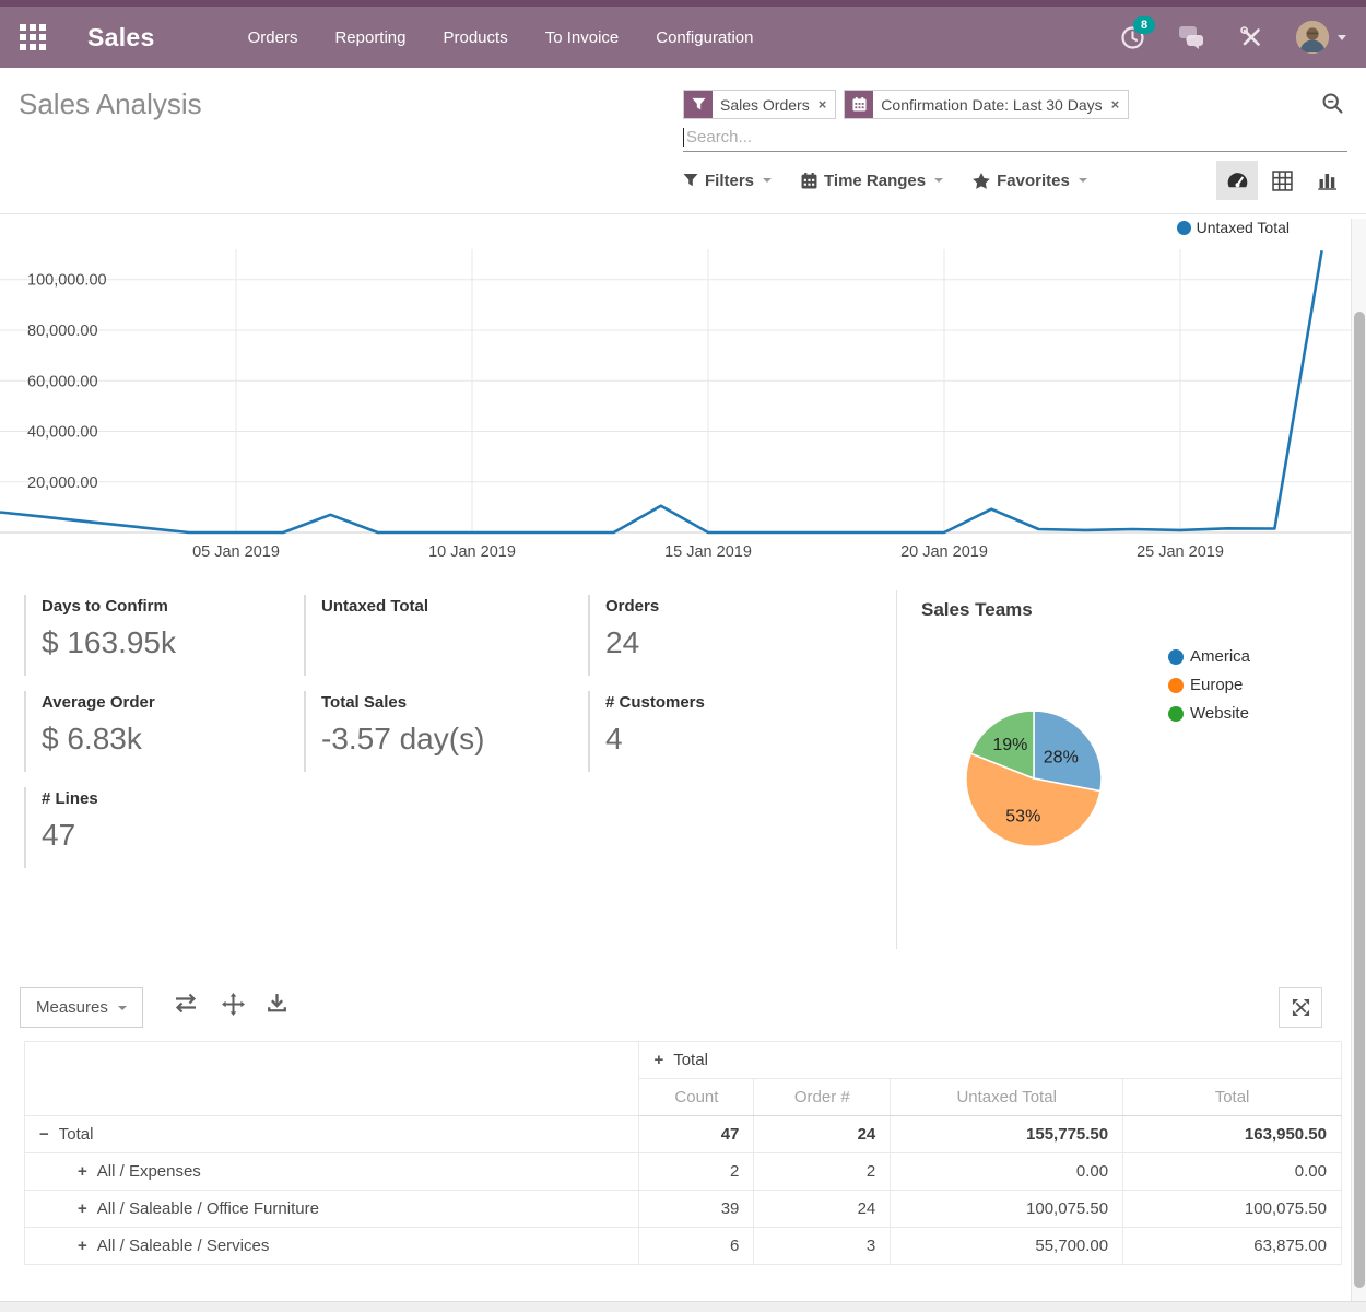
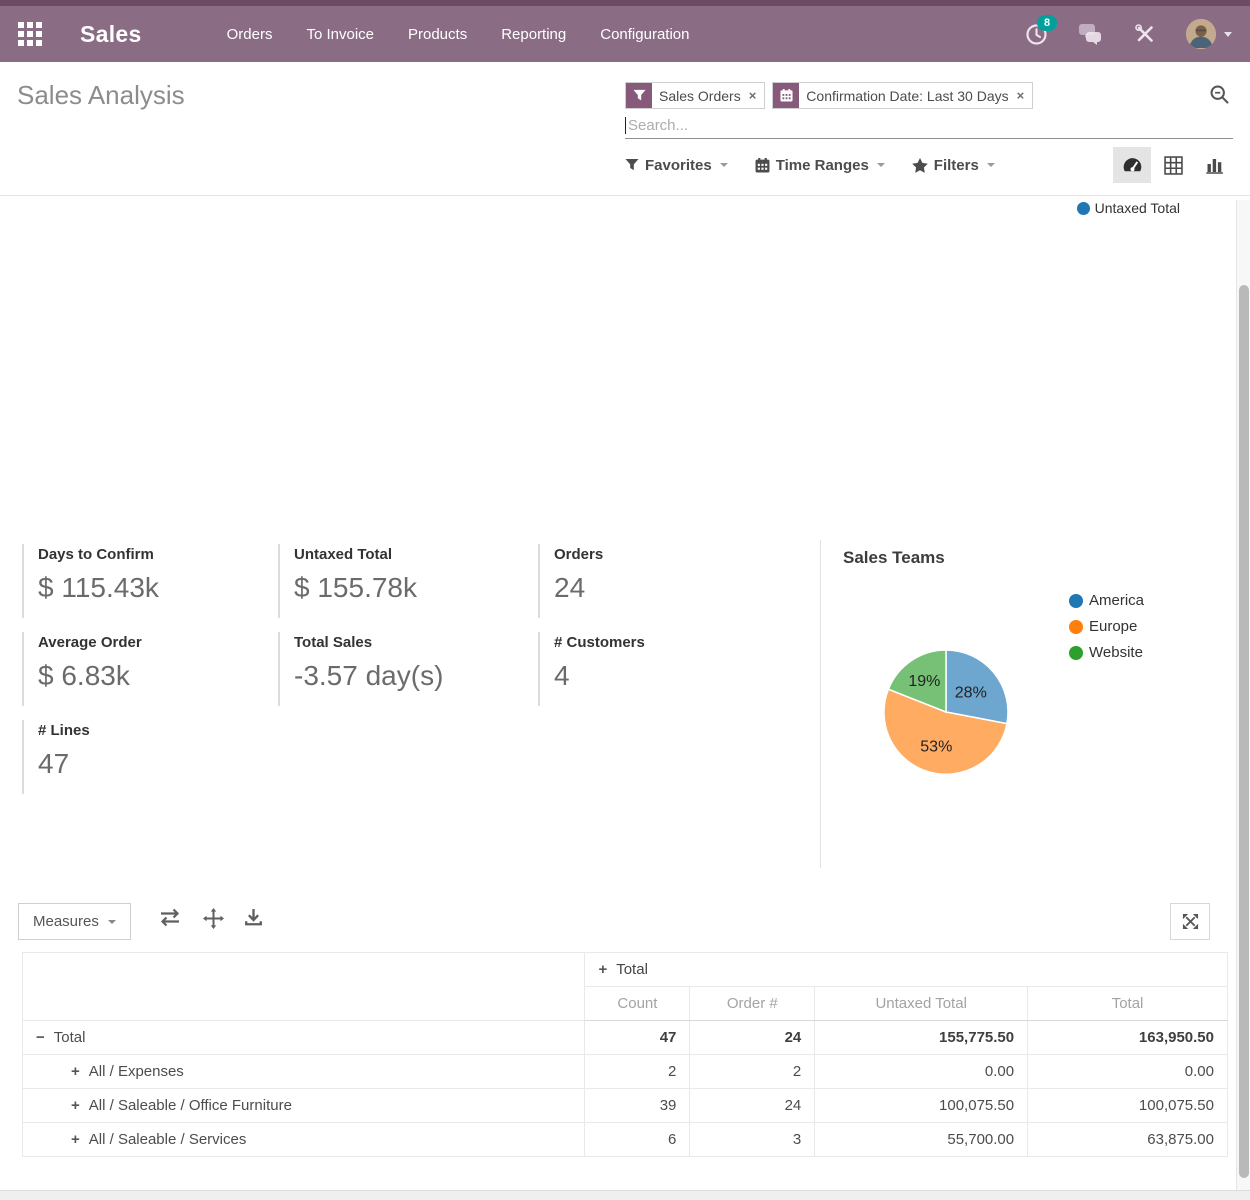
  Sales
  Orders
- Reporting
+ To Invoice
  Products
- To Invoice
+ Reporting
  Configuration
  8
  Sales Analysis
  Sales Orders
  ×
  Confirmation Date: Last 30 Days
  ×
  Search...
- Filters
+ Favorites
  Time Ranges
- Favorites
+ Filters
  Untaxed Total
- 20,000.00
- 40,000.00
- 60,000.00
- 80,000.00
- 100,000.00
- 05 Jan 2019
- 10 Jan 2019
- 15 Jan 2019
- 20 Jan 2019
- 25 Jan 2019
  Days to Confirm
- $ 163.95k
+ $ 115.43k
  Untaxed Total
+ $ 155.78k
  Orders
  24
  Average Order
  $ 6.83k
  Total Sales
  -3.57 day(s)
  # Customers
  4
  # Lines
  47
  Sales Teams
  28%
  53%
  19%
  America
  Europe
  Website
  Measures
  	+ Total
  Count	Order #	Untaxed Total	Total
  − Total	47	24	155,775.50	163,950.50
  + All / Expenses	2	2	0.00	0.00
  + All / Saleable / Office Furniture	39	24	100,075.50	100,075.50
  + All / Saleable / Services	6	3	55,700.00	63,875.00
